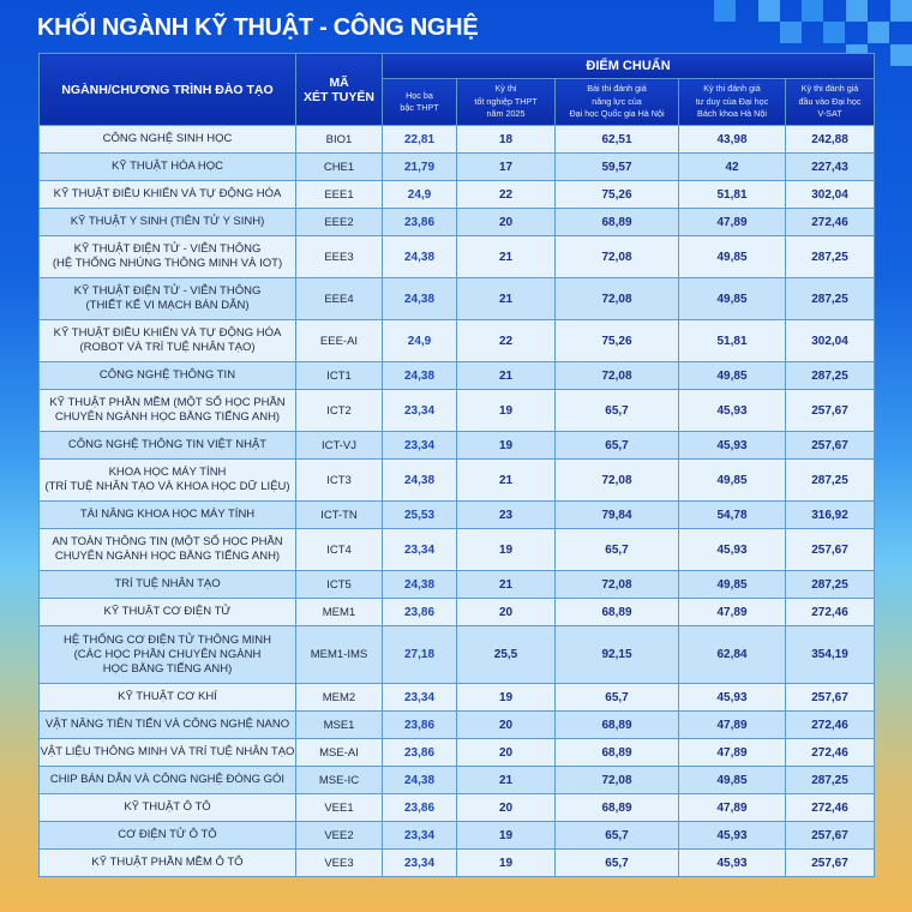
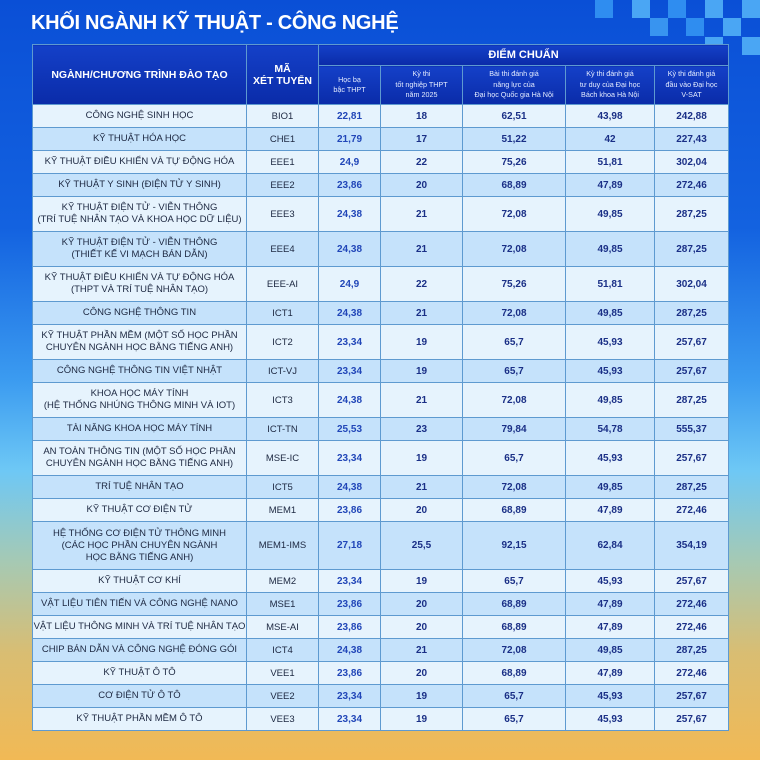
  KHỐI NGÀNH KỸ THUẬT - CÔNG NGHỆ
  NGÀNH/CHƯƠNG TRÌNH ĐÀO TẠO	MÃ XÉT TUYỂN	ĐIỂM CHUẨN
  Học bạ bậc THPT	Kỳ thi tốt nghiệp THPT năm 2025	Bài thi đánh giá năng lực của Đại học Quốc gia Hà Nội	Kỳ thi đánh giá tư duy của Đại học Bách khoa Hà Nội	Kỳ thi đánh giá đầu vào Đại học V-SAT
  CÔNG NGHỆ SINH HỌC	BIO1	22,81	18	62,51	43,98	242,88
- KỸ THUẬT HÓA HỌC	CHE1	21,79	17	59,57	42	227,43
+ KỸ THUẬT HÓA HỌC	CHE1	21,79	17	51,22	42	227,43
  KỸ THUẬT ĐIỀU KHIỂN VÀ TỰ ĐỘNG HÓA	EEE1	24,9	22	75,26	51,81	302,04
- KỸ THUẬT Y SINH (TIÊN TỬ Y SINH)	EEE2	23,86	20	68,89	47,89	272,46
+ KỸ THUẬT Y SINH (ĐIỆN TỬ Y SINH)	EEE2	23,86	20	68,89	47,89	272,46
- KỸ THUẬT ĐIỆN TỬ - VIỄN THÔNG(HỆ THỐNG NHÚNG THÔNG MINH VÀ IOT)	EEE3	24,38	21	72,08	49,85	287,25
+ KỸ THUẬT ĐIỆN TỬ - VIỄN THÔNG(TRÍ TUỆ NHÂN TẠO VÀ KHOA HỌC DỮ LIỆU)	EEE3	24,38	21	72,08	49,85	287,25
  KỸ THUẬT ĐIỆN TỬ - VIỄN THÔNG(THIẾT KẾ VI MẠCH BÁN DẪN)	EEE4	24,38	21	72,08	49,85	287,25
- KỸ THUẬT ĐIỀU KHIỂN VÀ TỰ ĐỘNG HÓA(ROBOT VÀ TRÍ TUỆ NHÂN TẠO)	EEE-AI	24,9	22	75,26	51,81	302,04
+ KỸ THUẬT ĐIỀU KHIỂN VÀ TỰ ĐỘNG HÓA(THPT VÀ TRÍ TUỆ NHÂN TẠO)	EEE-AI	24,9	22	75,26	51,81	302,04
  CÔNG NGHỆ THÔNG TIN	ICT1	24,38	21	72,08	49,85	287,25
  KỸ THUẬT PHẦN MỀM (MỘT SỐ HỌC PHẦNCHUYÊN NGÀNH HỌC BẰNG TIẾNG ANH)	ICT2	23,34	19	65,7	45,93	257,67
  CÔNG NGHỆ THÔNG TIN VIỆT NHẬT	ICT-VJ	23,34	19	65,7	45,93	257,67
- KHOA HỌC MÁY TÍNH(TRÍ TUỆ NHÂN TẠO VÀ KHOA HỌC DỮ LIỆU)	ICT3	24,38	21	72,08	49,85	287,25
+ KHOA HỌC MÁY TÍNH(HỆ THỐNG NHÚNG THÔNG MINH VÀ IOT)	ICT3	24,38	21	72,08	49,85	287,25
- TÀI NĂNG KHOA HỌC MÁY TÍNH	ICT-TN	25,53	23	79,84	54,78	316,92
+ TÀI NĂNG KHOA HỌC MÁY TÍNH	ICT-TN	25,53	23	79,84	54,78	555,37
- AN TOÀN THÔNG TIN (MỘT SỐ HỌC PHẦNCHUYÊN NGÀNH HỌC BẰNG TIẾNG ANH)	ICT4	23,34	19	65,7	45,93	257,67
+ AN TOÀN THÔNG TIN (MỘT SỐ HỌC PHẦNCHUYÊN NGÀNH HỌC BẰNG TIẾNG ANH)	MSE-IC	23,34	19	65,7	45,93	257,67
  TRÍ TUỆ NHÂN TẠO	ICT5	24,38	21	72,08	49,85	287,25
  KỸ THUẬT CƠ ĐIỆN TỬ	MEM1	23,86	20	68,89	47,89	272,46
  HỆ THỐNG CƠ ĐIỆN TỬ THÔNG MINH(CÁC HỌC PHẦN CHUYÊN NGÀNHHỌC BẰNG TIẾNG ANH)	MEM1-IMS	27,18	25,5	92,15	62,84	354,19
  KỸ THUẬT CƠ KHÍ	MEM2	23,34	19	65,7	45,93	257,67
- VẬT NĂNG TIÊN TIẾN VÀ CÔNG NGHỆ NANO	MSE1	23,86	20	68,89	47,89	272,46
+ VẬT LIỆU TIÊN TIẾN VÀ CÔNG NGHỆ NANO	MSE1	23,86	20	68,89	47,89	272,46
  VẬT LIỆU THÔNG MINH VÀ TRÍ TUỆ NHÂN TẠO	MSE-AI	23,86	20	68,89	47,89	272,46
- CHIP BÁN DẪN VÀ CÔNG NGHỆ ĐÓNG GÓI	MSE-IC	24,38	21	72,08	49,85	287,25
+ CHIP BÁN DẪN VÀ CÔNG NGHỆ ĐÓNG GÓI	ICT4	24,38	21	72,08	49,85	287,25
  KỸ THUẬT Ô TÔ	VEE1	23,86	20	68,89	47,89	272,46
  CƠ ĐIỆN TỬ Ô TÔ	VEE2	23,34	19	65,7	45,93	257,67
  KỸ THUẬT PHẦN MỀM Ô TÔ	VEE3	23,34	19	65,7	45,93	257,67
